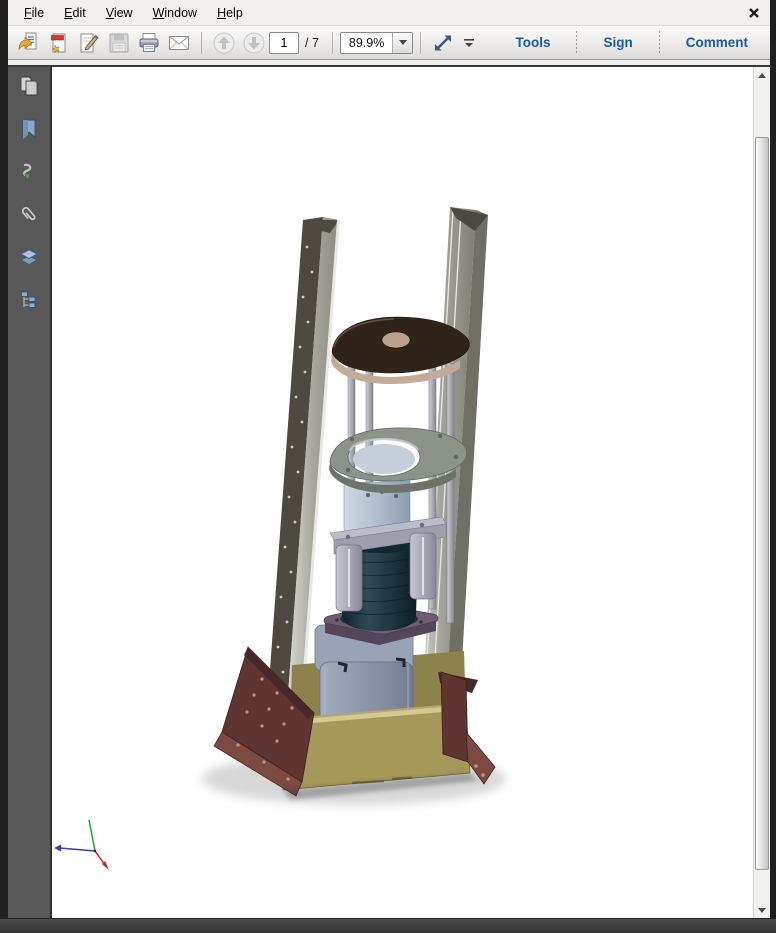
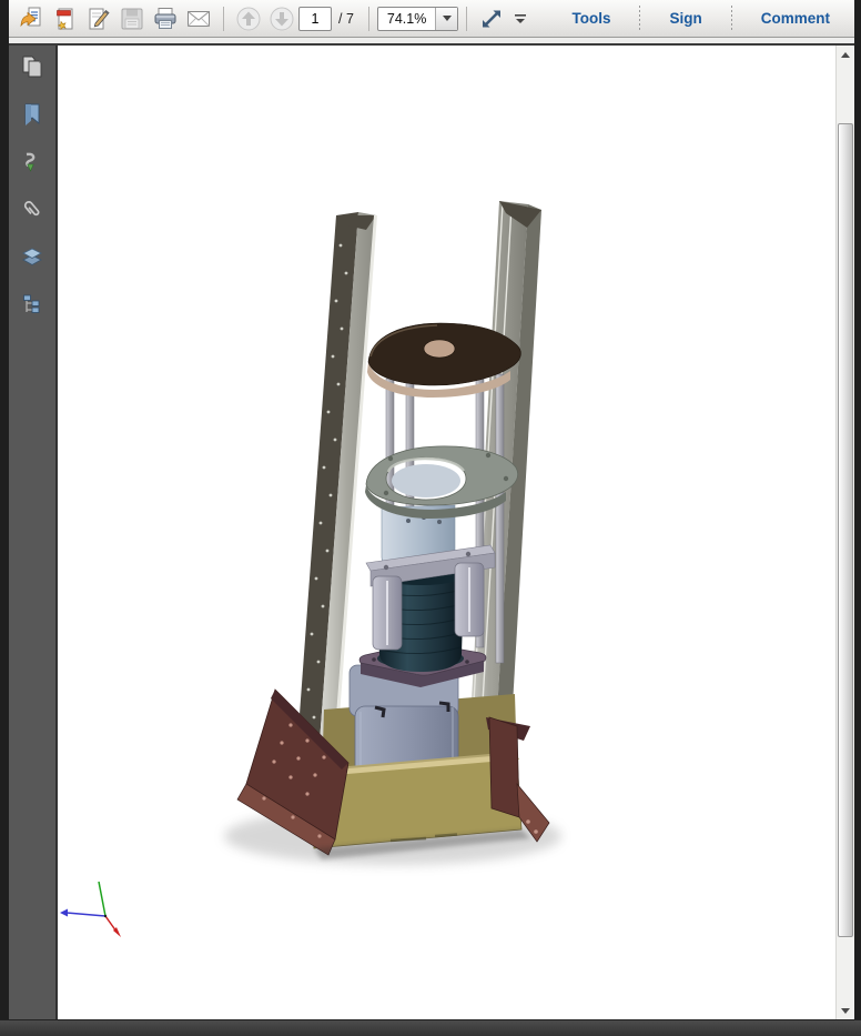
- File
- Edit
- View
- Window
- Help
  1
  / 7
- 89.9%
+ 74.1%
  Tools
  Sign
  Comment
